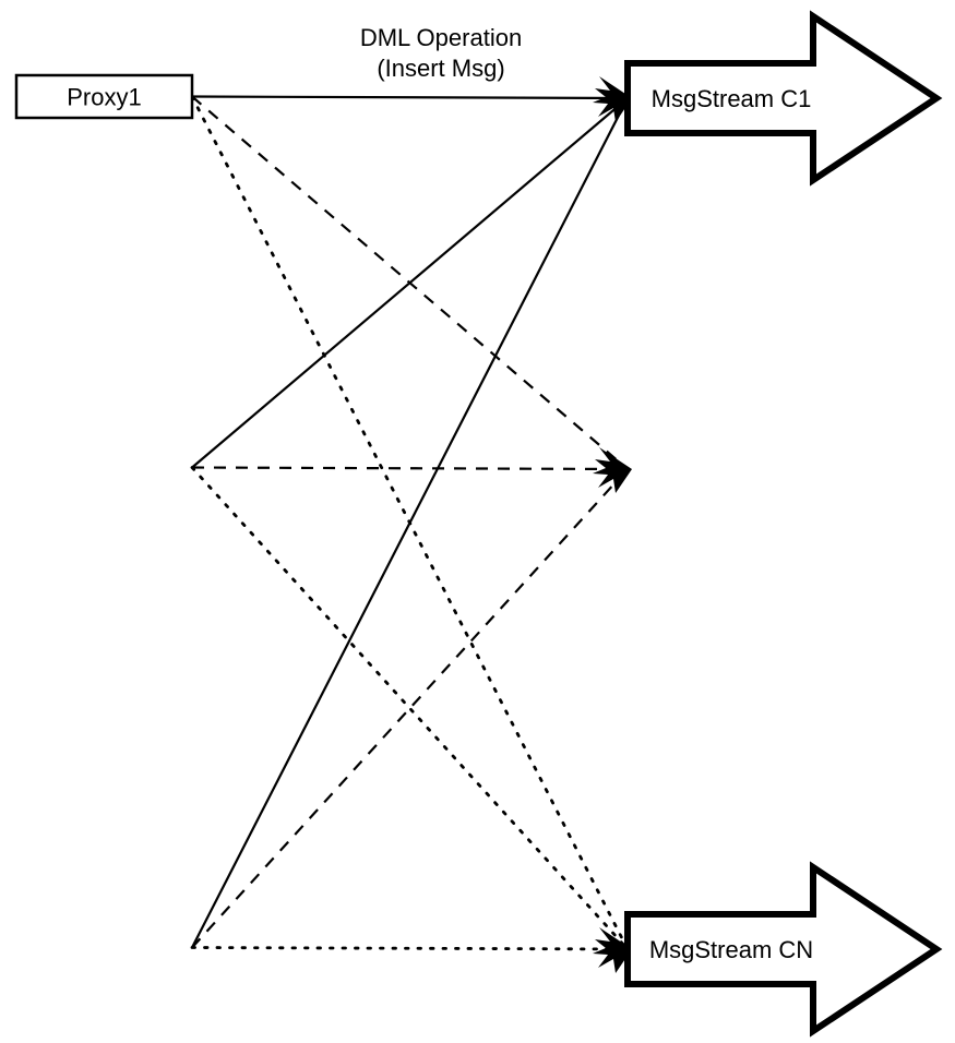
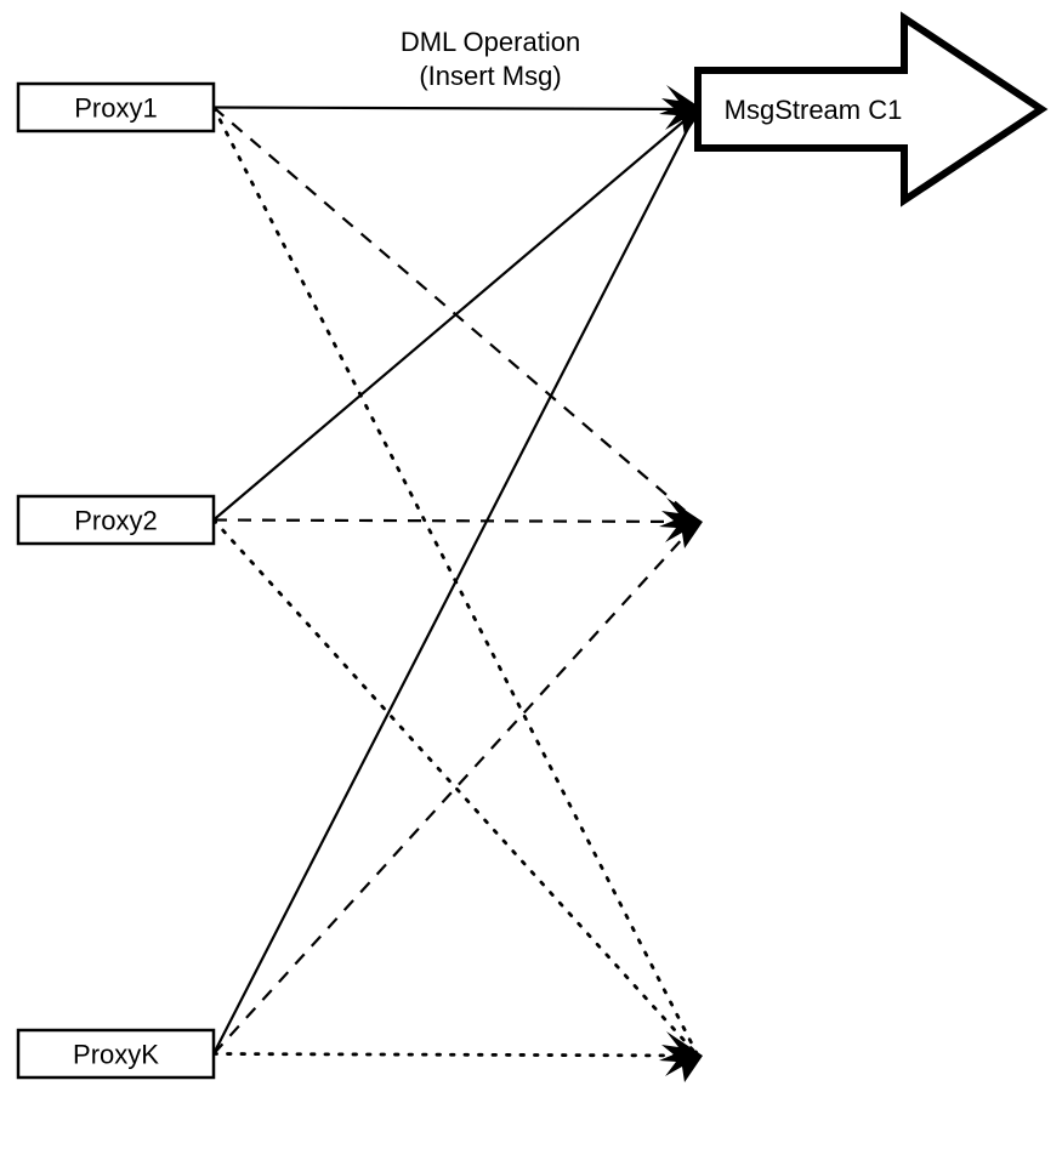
  MsgStream C1
- MsgStream CN
  Proxy1
+ Proxy2
+ ProxyK
  DML Operation
  (Insert Msg)
